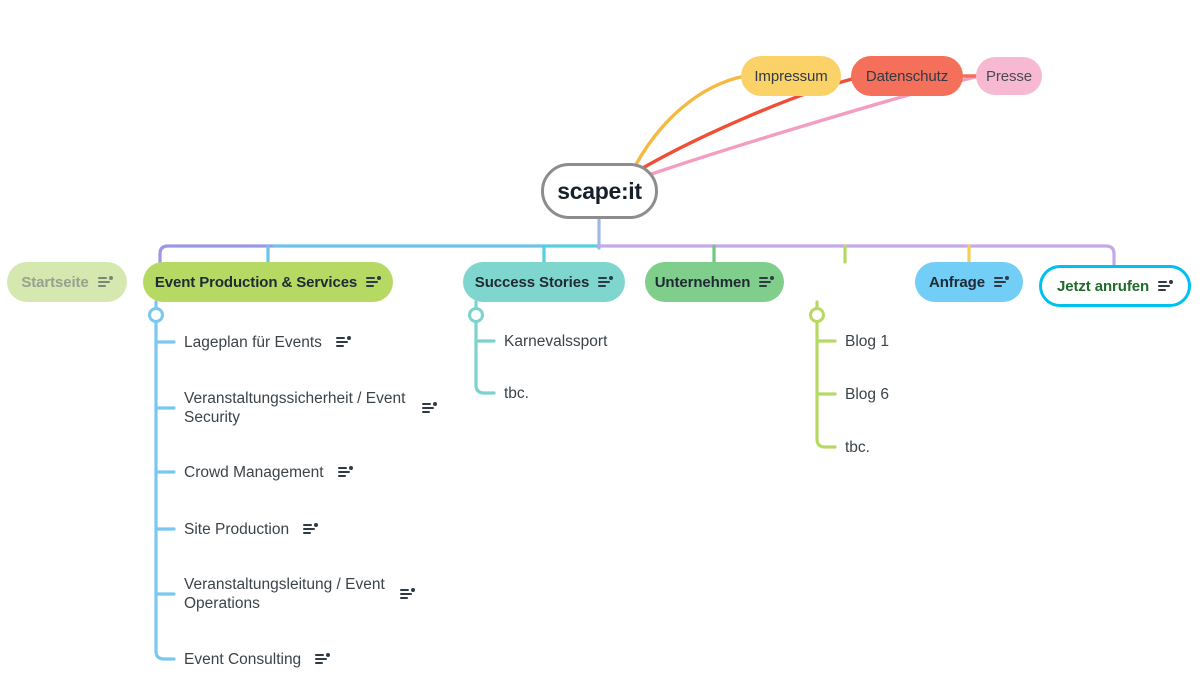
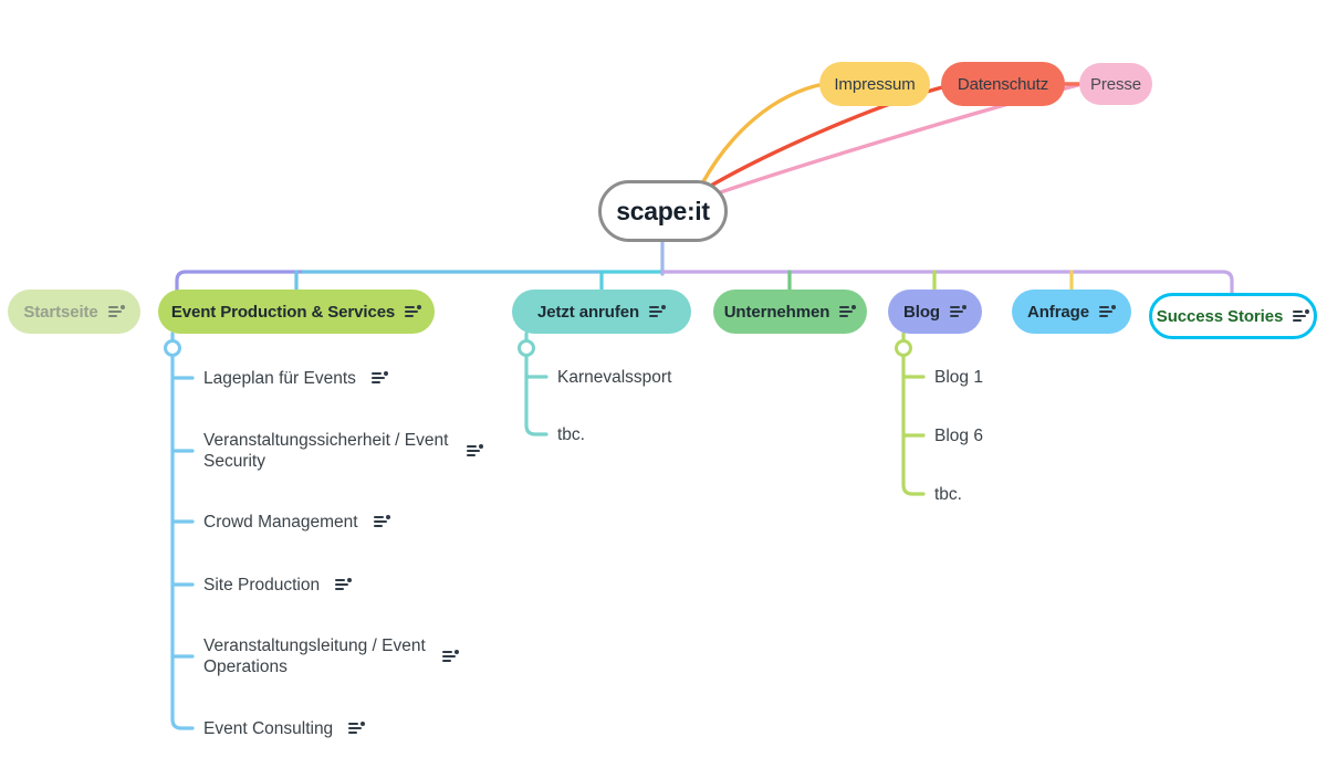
  Impressum
  Datenschutz
  Presse
  scape:it
  Startseite
  Event Production & Services
- Success Stories
+ Jetzt anrufen
  Unternehmen
+ Blog
  Anfrage
- Jetzt anrufen
+ Success Stories
  Lageplan für Events
  Veranstaltungssicherheit / Event Security
  Crowd Management
  Site Production
  Veranstaltungsleitung / Event Operations
  Event Consulting
  Karnevalssport
  tbc.
  Blog 1
  Blog 6
  tbc.
